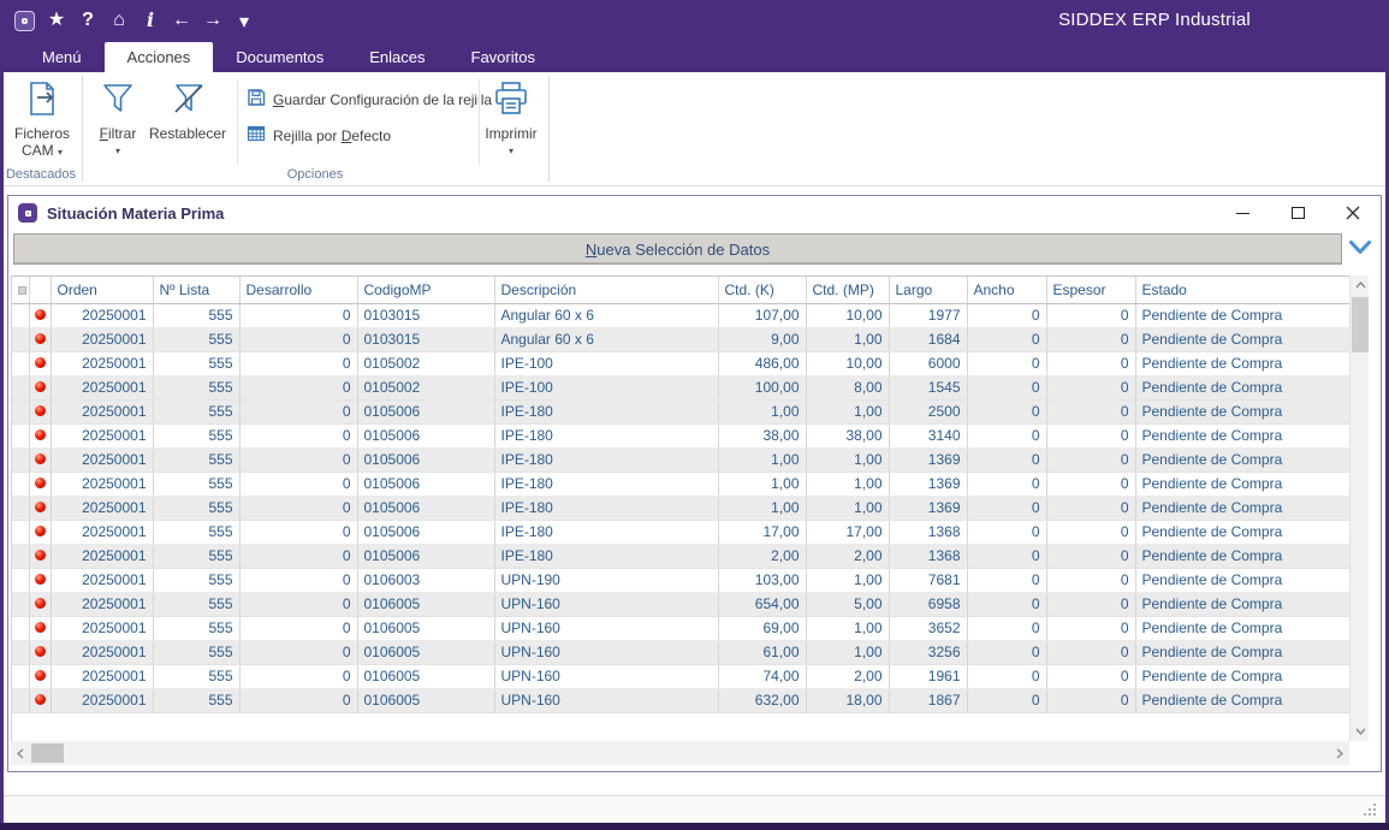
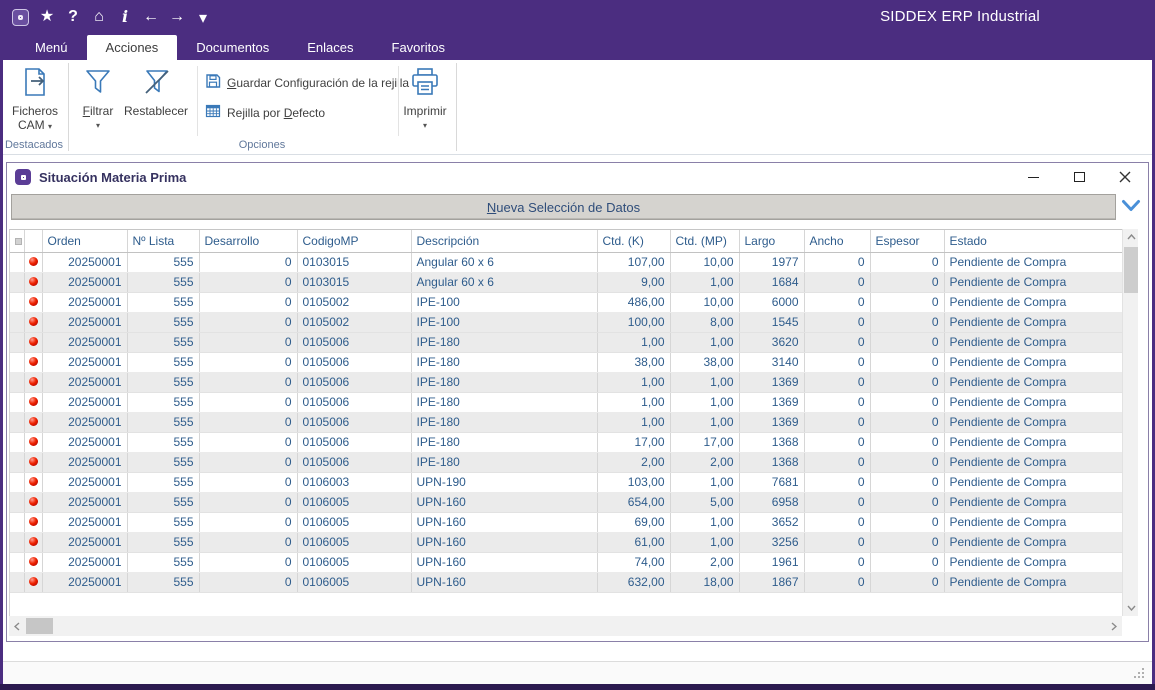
  ★
  ?
  ⌂
  i
  ←
  →
  ▾
  SIDDEX ERP Industrial
  Menú
  Acciones
  Documentos
  Enlaces
  Favoritos
  Ficheros
  CAM ▾
  Filtrar
  ▾
  Restablecer
  Guardar Configuración de la rejila
  Rejilla por Defecto
  Imprimir
  ▾
  Destacados
  Opciones
  Situación Materia Prima
  Nueva Selección de Datos
  		Orden	Nº Lista	Desarrollo	CodigoMP	Descripción	Ctd. (K)	Ctd. (MP)	Largo	Ancho	Espesor	Estado
  		20250001	555	0	0103015	Angular 60 x 6	107,00	10,00	1977	0	0	Pendiente de Compra
  		20250001	555	0	0103015	Angular 60 x 6	9,00	1,00	1684	0	0	Pendiente de Compra
  		20250001	555	0	0105002	IPE-100	486,00	10,00	6000	0	0	Pendiente de Compra
  		20250001	555	0	0105002	IPE-100	100,00	8,00	1545	0	0	Pendiente de Compra
- 		20250001	555	0	0105006	IPE-180	1,00	1,00	2500	0	0	Pendiente de Compra
+ 		20250001	555	0	0105006	IPE-180	1,00	1,00	3620	0	0	Pendiente de Compra
  		20250001	555	0	0105006	IPE-180	38,00	38,00	3140	0	0	Pendiente de Compra
  		20250001	555	0	0105006	IPE-180	1,00	1,00	1369	0	0	Pendiente de Compra
  		20250001	555	0	0105006	IPE-180	1,00	1,00	1369	0	0	Pendiente de Compra
  		20250001	555	0	0105006	IPE-180	1,00	1,00	1369	0	0	Pendiente de Compra
  		20250001	555	0	0105006	IPE-180	17,00	17,00	1368	0	0	Pendiente de Compra
  		20250001	555	0	0105006	IPE-180	2,00	2,00	1368	0	0	Pendiente de Compra
  		20250001	555	0	0106003	UPN-190	103,00	1,00	7681	0	0	Pendiente de Compra
  		20250001	555	0	0106005	UPN-160	654,00	5,00	6958	0	0	Pendiente de Compra
  		20250001	555	0	0106005	UPN-160	69,00	1,00	3652	0	0	Pendiente de Compra
  		20250001	555	0	0106005	UPN-160	61,00	1,00	3256	0	0	Pendiente de Compra
  		20250001	555	0	0106005	UPN-160	74,00	2,00	1961	0	0	Pendiente de Compra
  		20250001	555	0	0106005	UPN-160	632,00	18,00	1867	0	0	Pendiente de Compra
